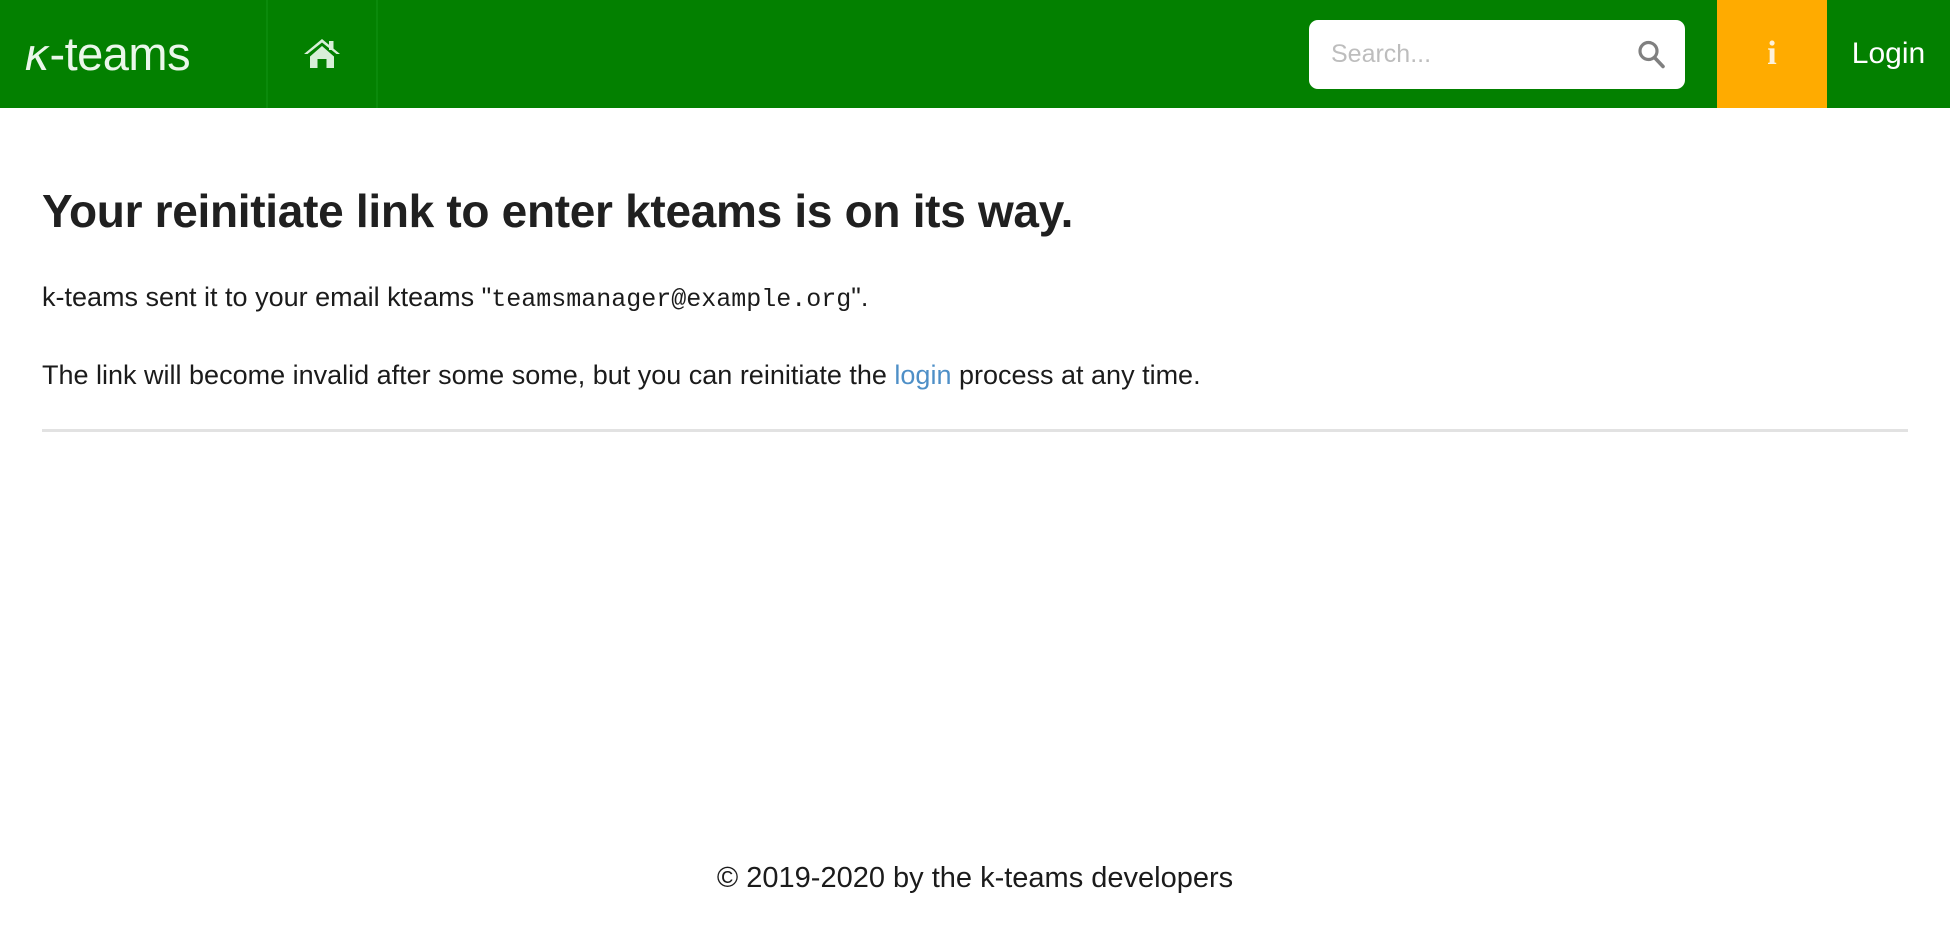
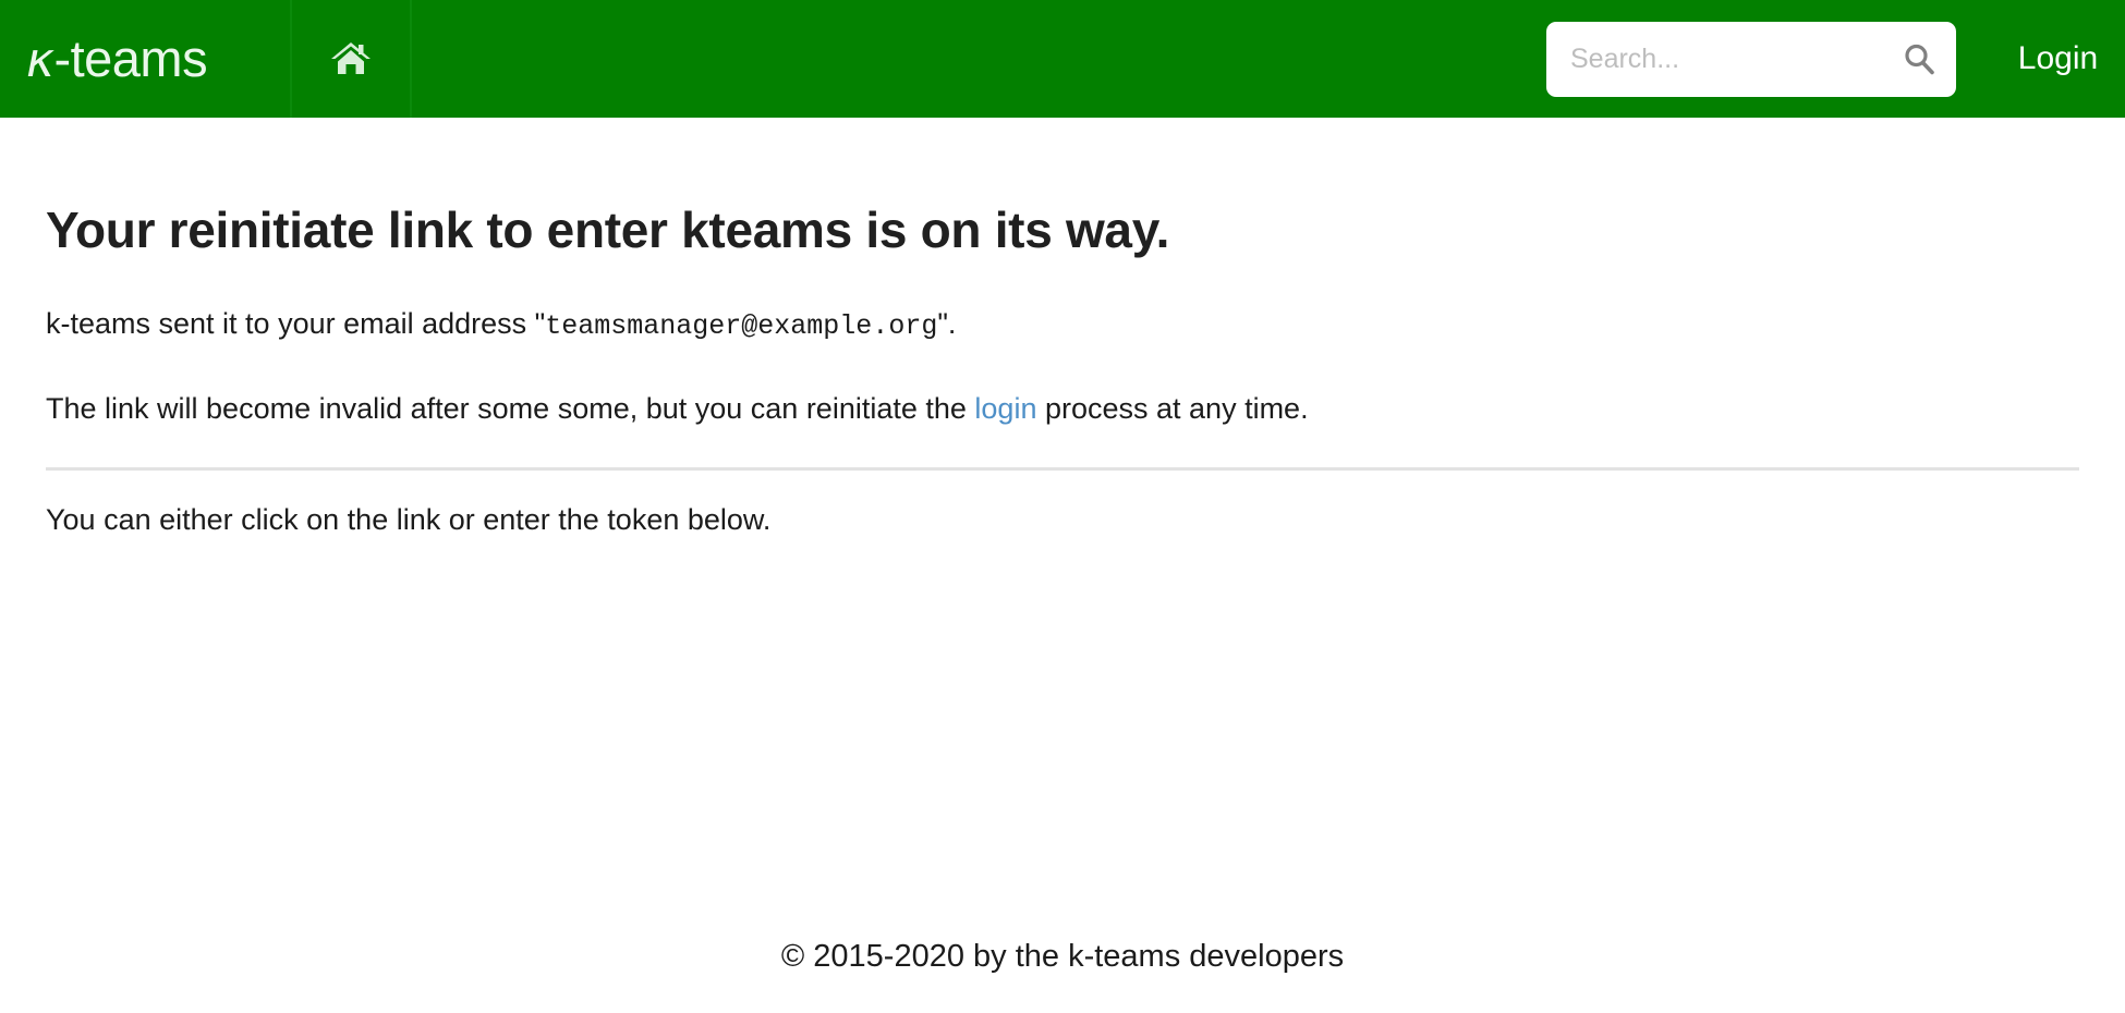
  κ-teams
  Search...
- i
  Login
  Your reinitiate link to enter kteams is on its way.
- k-teams sent it to your email kteams "teamsmanager@example.org".
+ k-teams sent it to your email address "teamsmanager@example.org".
  The link will become invalid after some some, but you can reinitiate the login process at any time.
+ You can either click on the link or enter the token below.
- © 2019-2020 by the k-teams developers
+ © 2015-2020 by the k-teams developers
